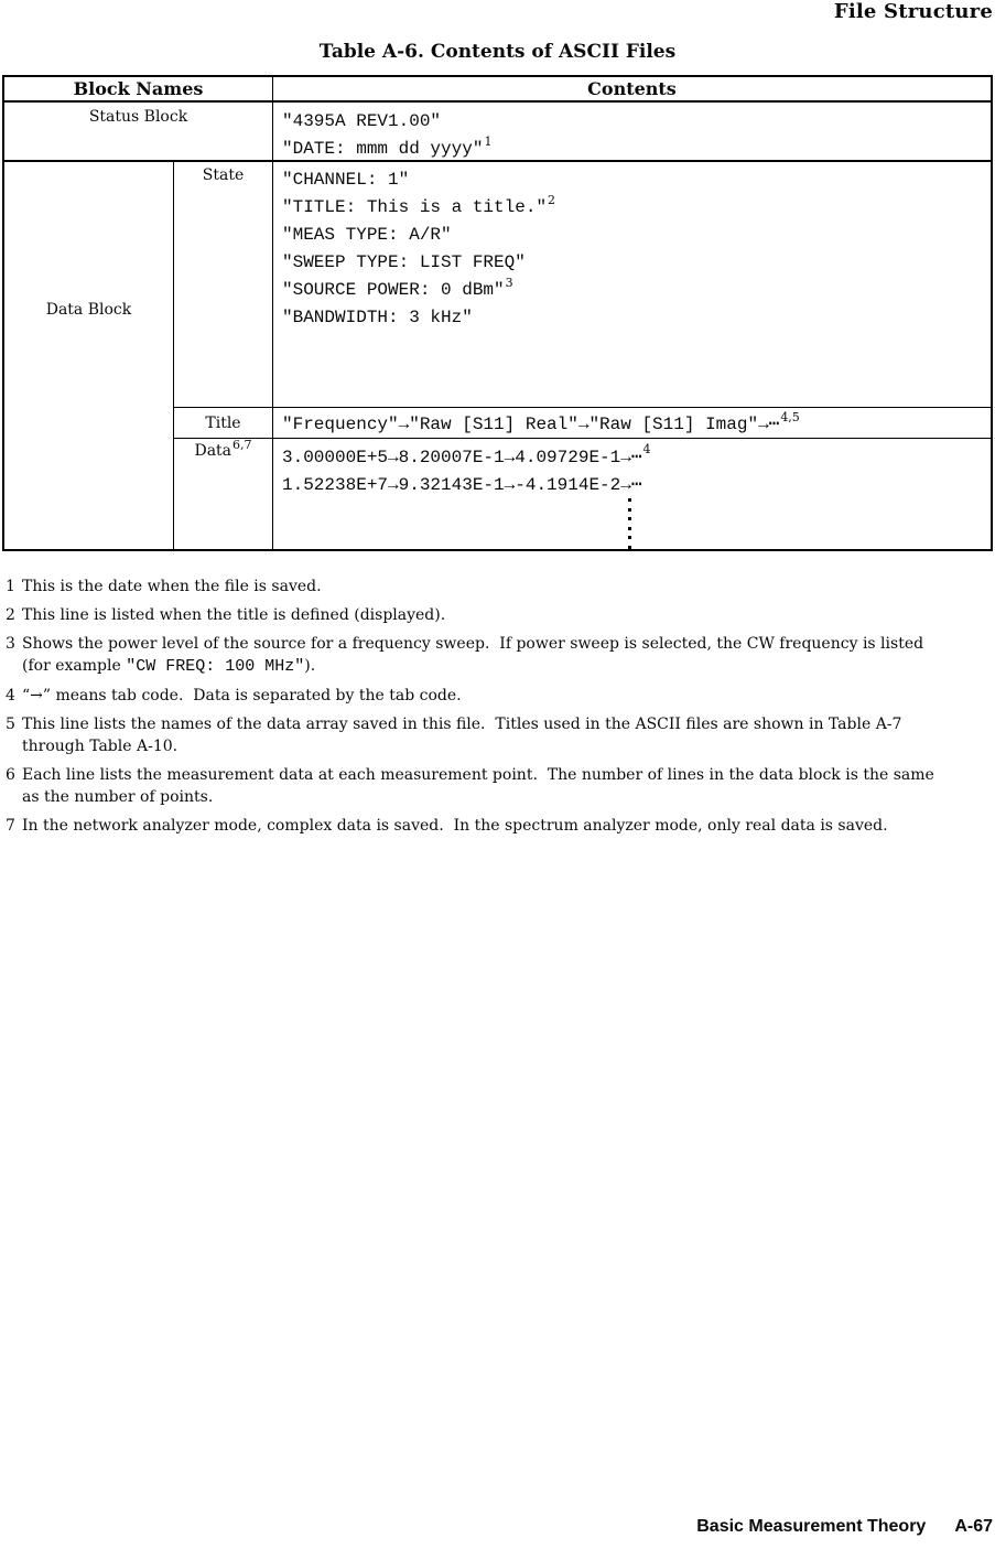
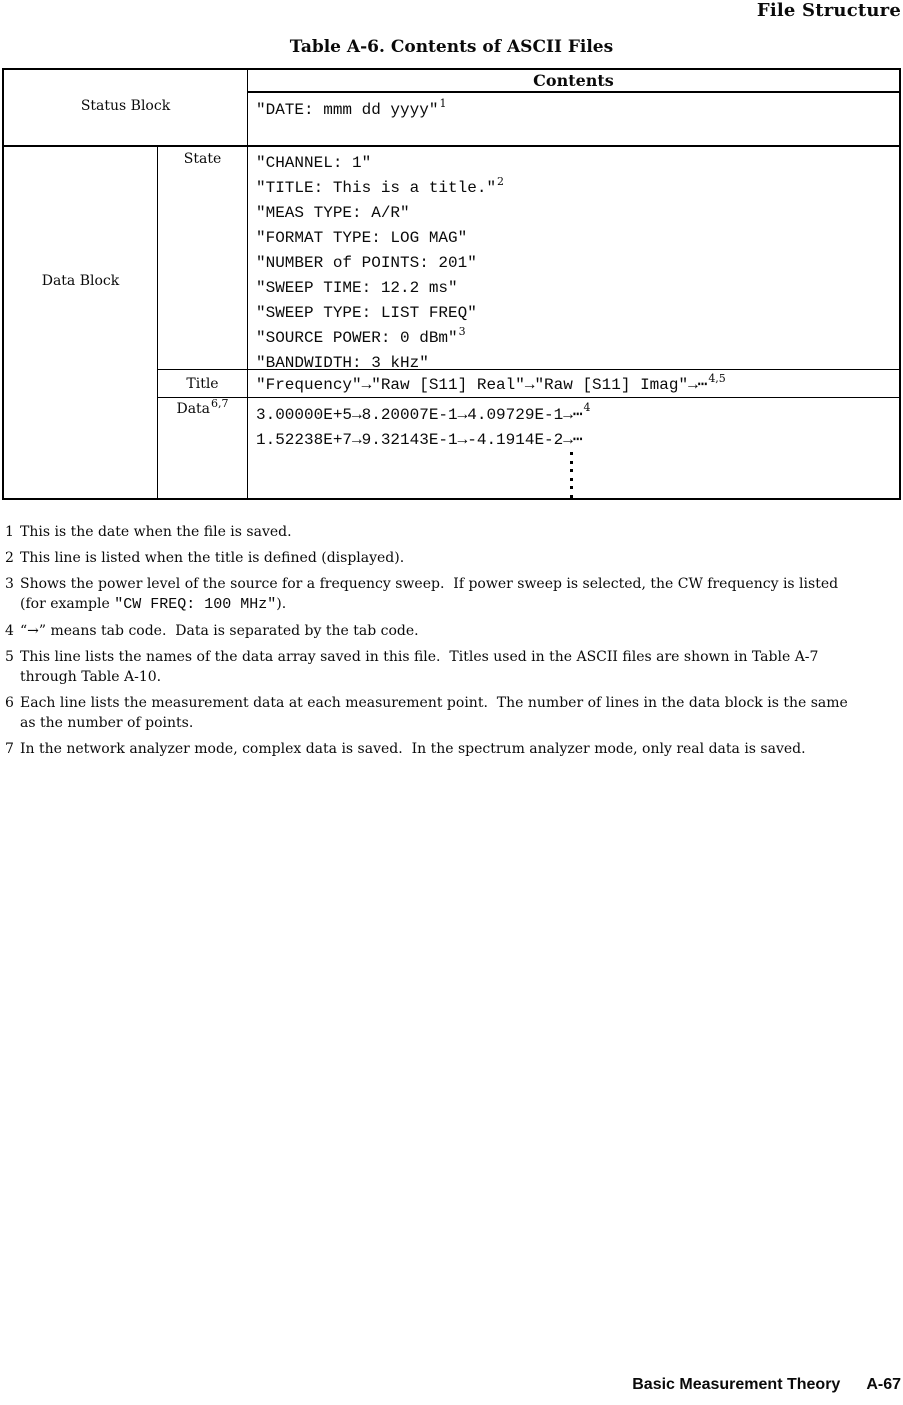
  File Structure
  Table A-6. Contents of ASCII Files
- Block Names
  Contents
  Status Block
- "4395A REV1.00"
  "DATE: mmm dd yyyy"
  1
  Data Block
  State
  "CHANNEL: 1"
  "TITLE: This is a title."
  2
  "MEAS TYPE: A/R"
+ "FORMAT TYPE: LOG MAG"
+ "NUMBER of POINTS: 201"
+ "SWEEP TIME: 12.2 ms"
  "SWEEP TYPE: LIST FREQ"
  "SOURCE POWER: 0 dBm"
  3
  "BANDWIDTH: 3 kHz"
  Title
  "Frequency"→"Raw [S11] Real"→"Raw [S11] Imag"→⋯
  4,5
  Data6,7
  3.00000E+5→8.20007E-1→4.09729E-1→⋯
  4
  1.52238E+7→9.32143E-1→-4.1914E-2→⋯
  1
  This is the date when the file is saved.
  2
  This line is listed when the title is defined (displayed).
  3
  Shows the power level of the source for a frequency sweep. If power sweep is selected, the CW frequency is listed
  (for example "CW FREQ: 100 MHz").
  4
  “→” means tab code. Data is separated by the tab code.
  5
  This line lists the names of the data array saved in this file. Titles used in the ASCII files are shown in Table A-7
  through Table A-10.
  6
  Each line lists the measurement data at each measurement point. The number of lines in the data block is the same
  as the number of points.
  7
  In the network analyzer mode, complex data is saved. In the spectrum analyzer mode, only real data is saved.
  Basic Measurement Theory A-67
